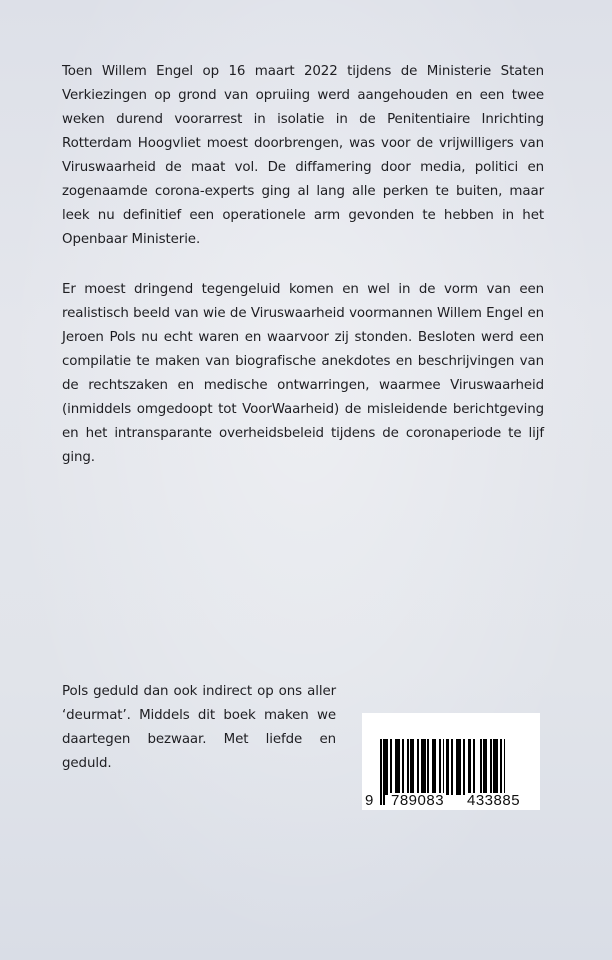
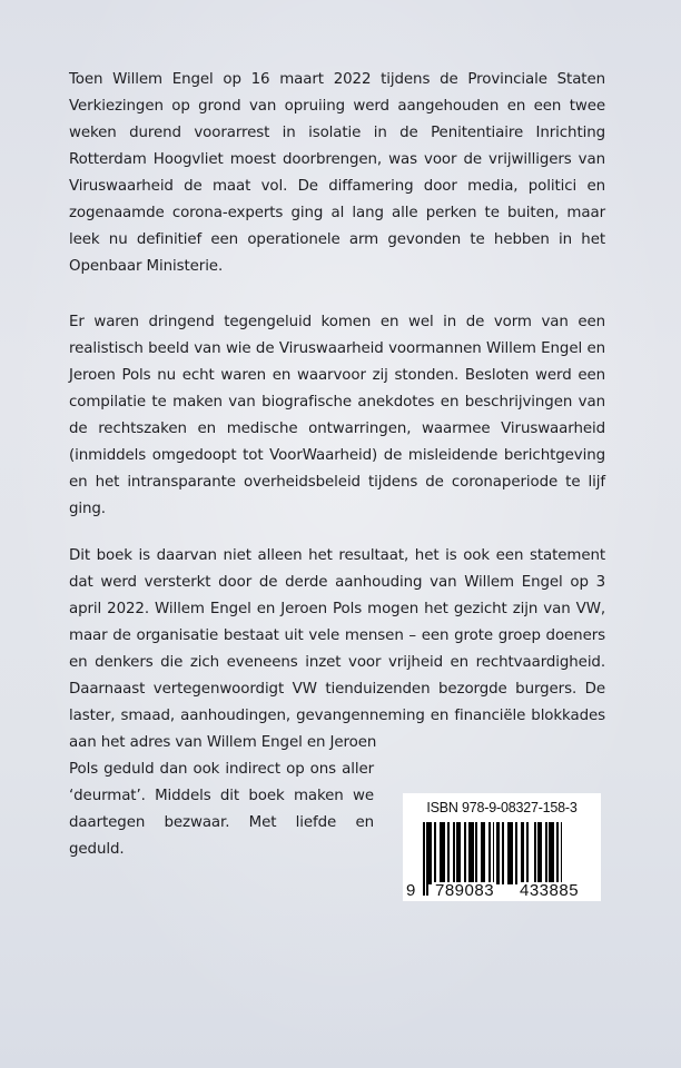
- Toen Willem Engel op 16 maart 2022 tijdens de Ministerie Staten Verkiezingen op grond van opruiing werd aangehouden en een twee weken durend voorarrest in isolatie in de Penitentiaire Inrichting Rotterdam Hoogvliet moest doorbrengen, was voor de vrijwilligers van Viruswaarheid de maat vol. De diffamering door media, politici en zogenaamde corona-experts ging al lang alle perken te buiten, maar leek nu definitief een operationele arm gevonden te hebben in het Openbaar Ministerie.
+ Toen Willem Engel op 16 maart 2022 tijdens de Provinciale Staten Verkiezingen op grond van opruiing werd aangehouden en een twee weken durend voorarrest in isolatie in de Penitentiaire Inrichting Rotterdam Hoogvliet moest doorbrengen, was voor de vrijwilligers van Viruswaarheid de maat vol. De diffamering door media, politici en zogenaamde corona-experts ging al lang alle perken te buiten, maar leek nu definitief een operationele arm gevonden te hebben in het Openbaar Ministerie.
- Er moest dringend tegengeluid komen en wel in de vorm van een realistisch beeld van wie de Viruswaarheid voormannen Willem Engel en Jeroen Pols nu echt waren en waarvoor zij stonden. Besloten werd een compilatie te maken van biografische anekdotes en beschrijvingen van de rechtszaken en medische ontwarringen, waarmee Viruswaarheid (inmiddels omgedoopt tot VoorWaarheid) de misleidende berichtgeving en het intransparante overheidsbeleid tijdens de coronaperiode te lijf ging.
+ Er waren dringend tegengeluid komen en wel in de vorm van een realistisch beeld van wie de Viruswaarheid voormannen Willem Engel en Jeroen Pols nu echt waren en waarvoor zij stonden. Besloten werd een compilatie te maken van biografische anekdotes en beschrijvingen van de rechtszaken en medische ontwarringen, waarmee Viruswaarheid (inmiddels omgedoopt tot VoorWaarheid) de misleidende berichtgeving en het intransparante overheidsbeleid tijdens de coronaperiode te lijf ging.
+ Dit boek is daarvan niet alleen het resultaat, het is ook een statement dat werd versterkt door de derde aanhouding van Willem Engel op 3 april 2022. Willem Engel en Jeroen Pols mogen het gezicht zijn van VW, maar de organisatie bestaat uit vele mensen – een grote groep doeners en denkers die zich eveneens inzet voor vrijheid en rechtvaardigheid. Daarnaast vertegenwoordigt VW tienduizenden bezorgde burgers. De laster, smaad, aanhoudingen, gevangenneming en financiële blokkades aan het adres van Willem Engel en Jeroen
  Pols geduld dan ook indirect op ons aller ‘deurmat’. Middels dit boek maken we daartegen bezwaar. Met liefde en geduld.
+ ISBN 978-9-08327-158-3
  9
  789083
  433885
